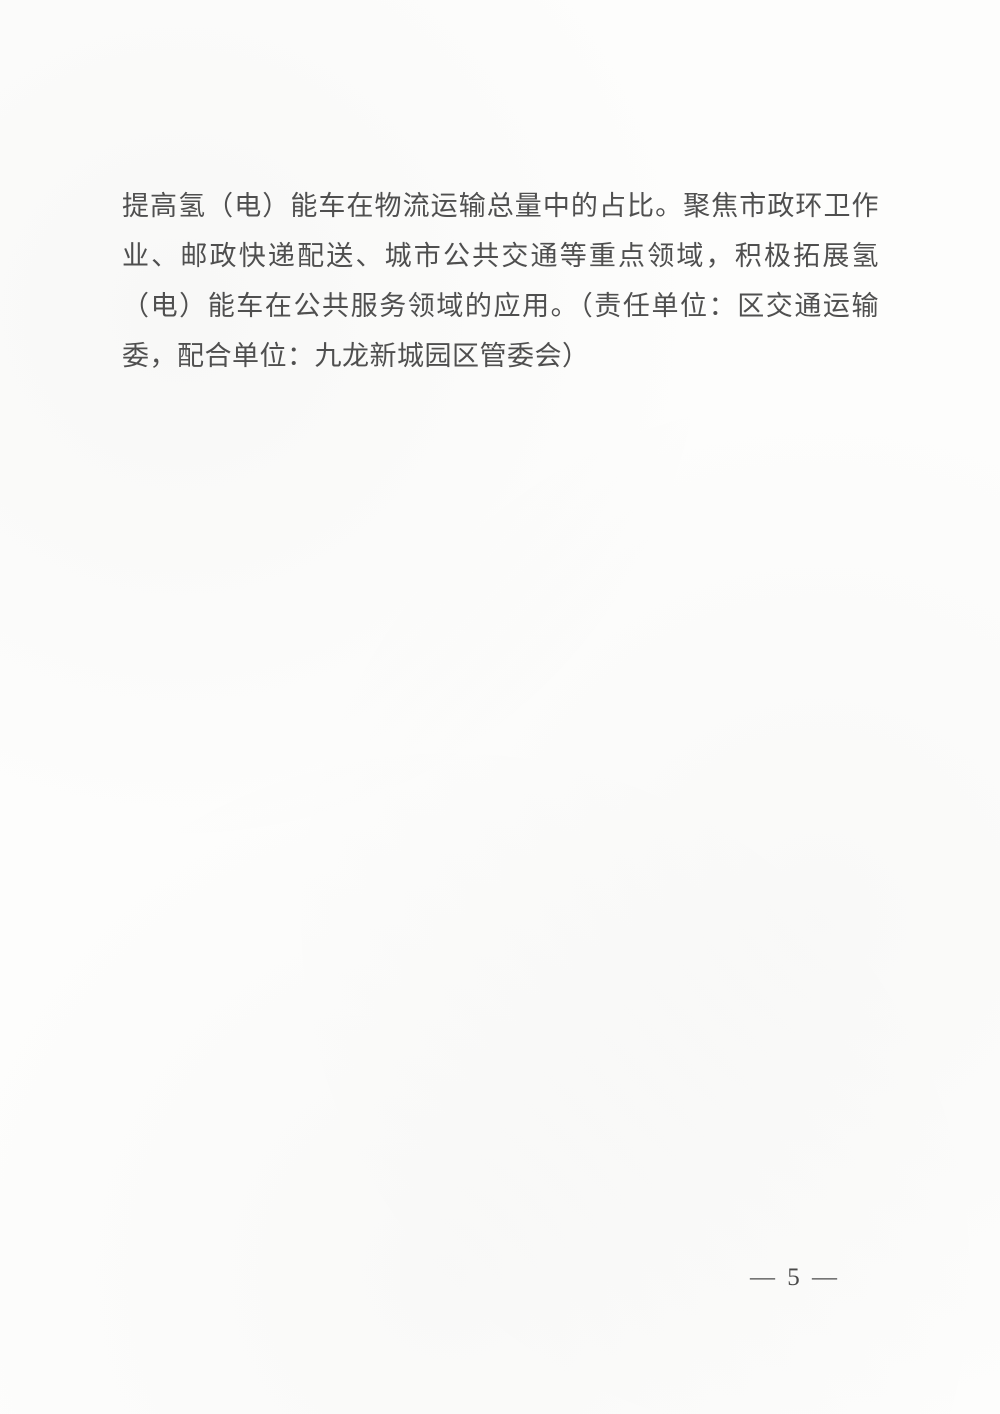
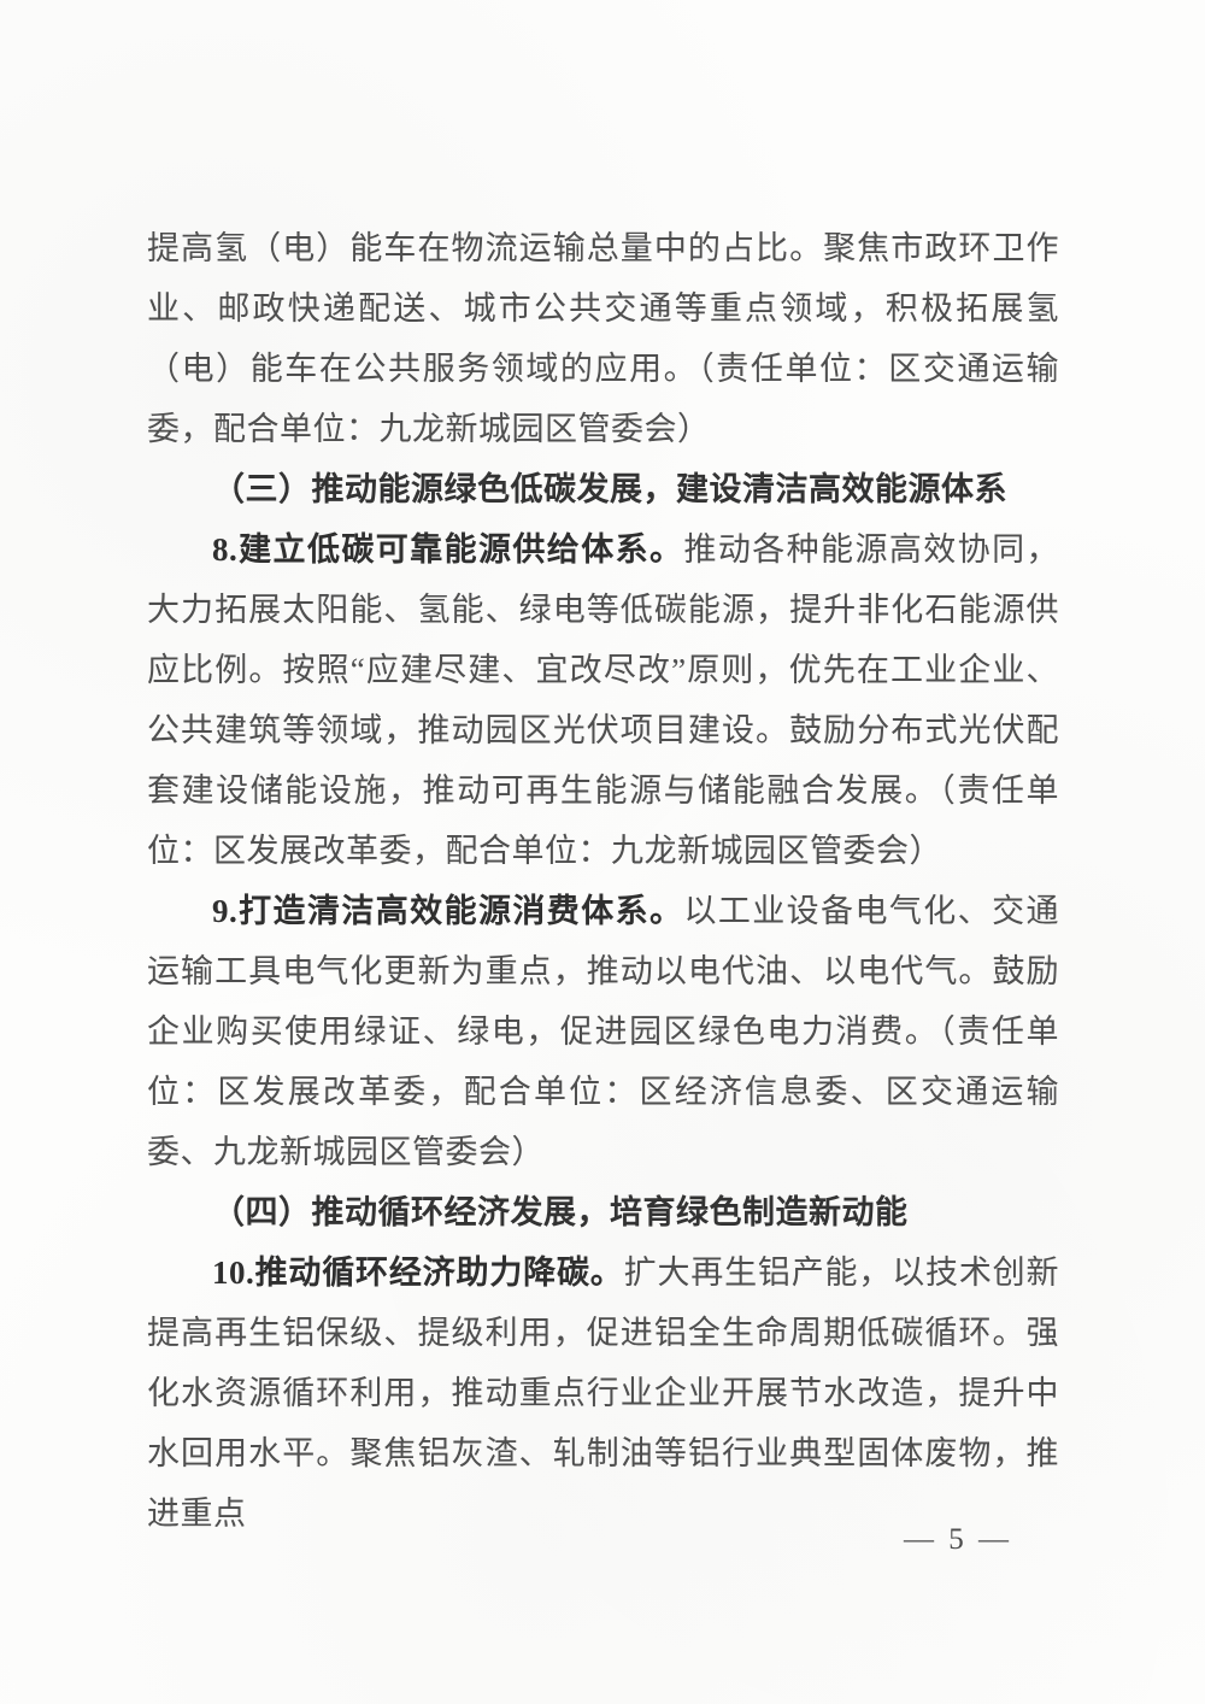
  提高氢（电）能车在物流运输总量中的占比。聚焦市政环卫作业、邮政快递配送、城市公共交通等重点领域，积极拓展氢（电）能车在公共服务领域的应用。（责任单位：区交通运输委，配合单位：九龙新城园区管委会）
+ （三）推动能源绿色低碳发展，建设清洁高效能源体系
+ 8.建立低碳可靠能源供给体系。推动各种能源高效协同，大力拓展太阳能、氢能、绿电等低碳能源，提升非化石能源供应比例。按照“应建尽建、宜改尽改”原则，优先在工业企业、公共建筑等领域，推动园区光伏项目建设。鼓励分布式光伏配套建设储能设施，推动可再生能源与储能融合发展。（责任单位：区发展改革委，配合单位：九龙新城园区管委会）
+ 9.打造清洁高效能源消费体系。以工业设备电气化、交通运输工具电气化更新为重点，推动以电代油、以电代气。鼓励企业购买使用绿证、绿电，促进园区绿色电力消费。（责任单位：区发展改革委，配合单位：区经济信息委、区交通运输委、九龙新城园区管委会）
+ （四）推动循环经济发展，培育绿色制造新动能
+ 10.推动循环经济助力降碳。扩大再生铝产能，以技术创新提高再生铝保级、提级利用，促进铝全生命周期低碳循环。强化水资源循环利用，推动重点行业企业开展节水改造，提升中水回用水平。聚焦铝灰渣、轧制油等铝行业典型固体废物，推进重点
  — 5 —
